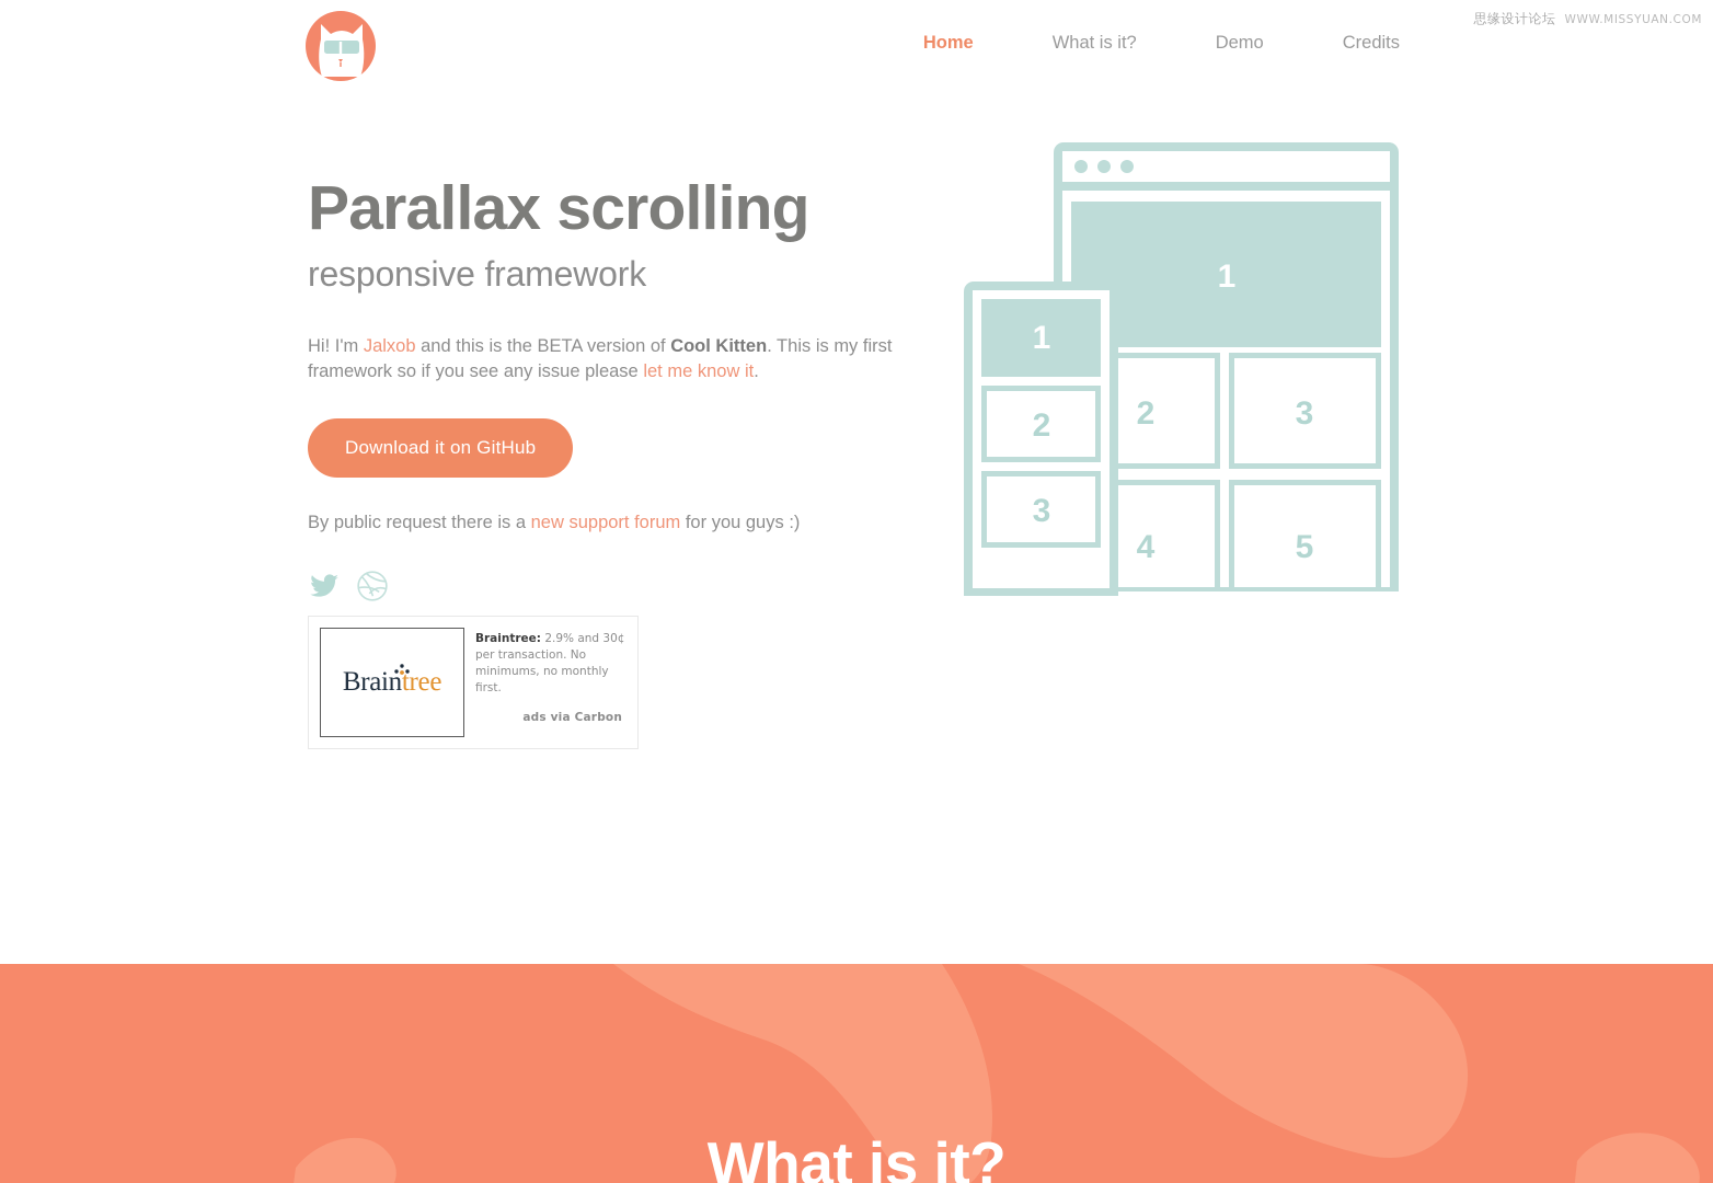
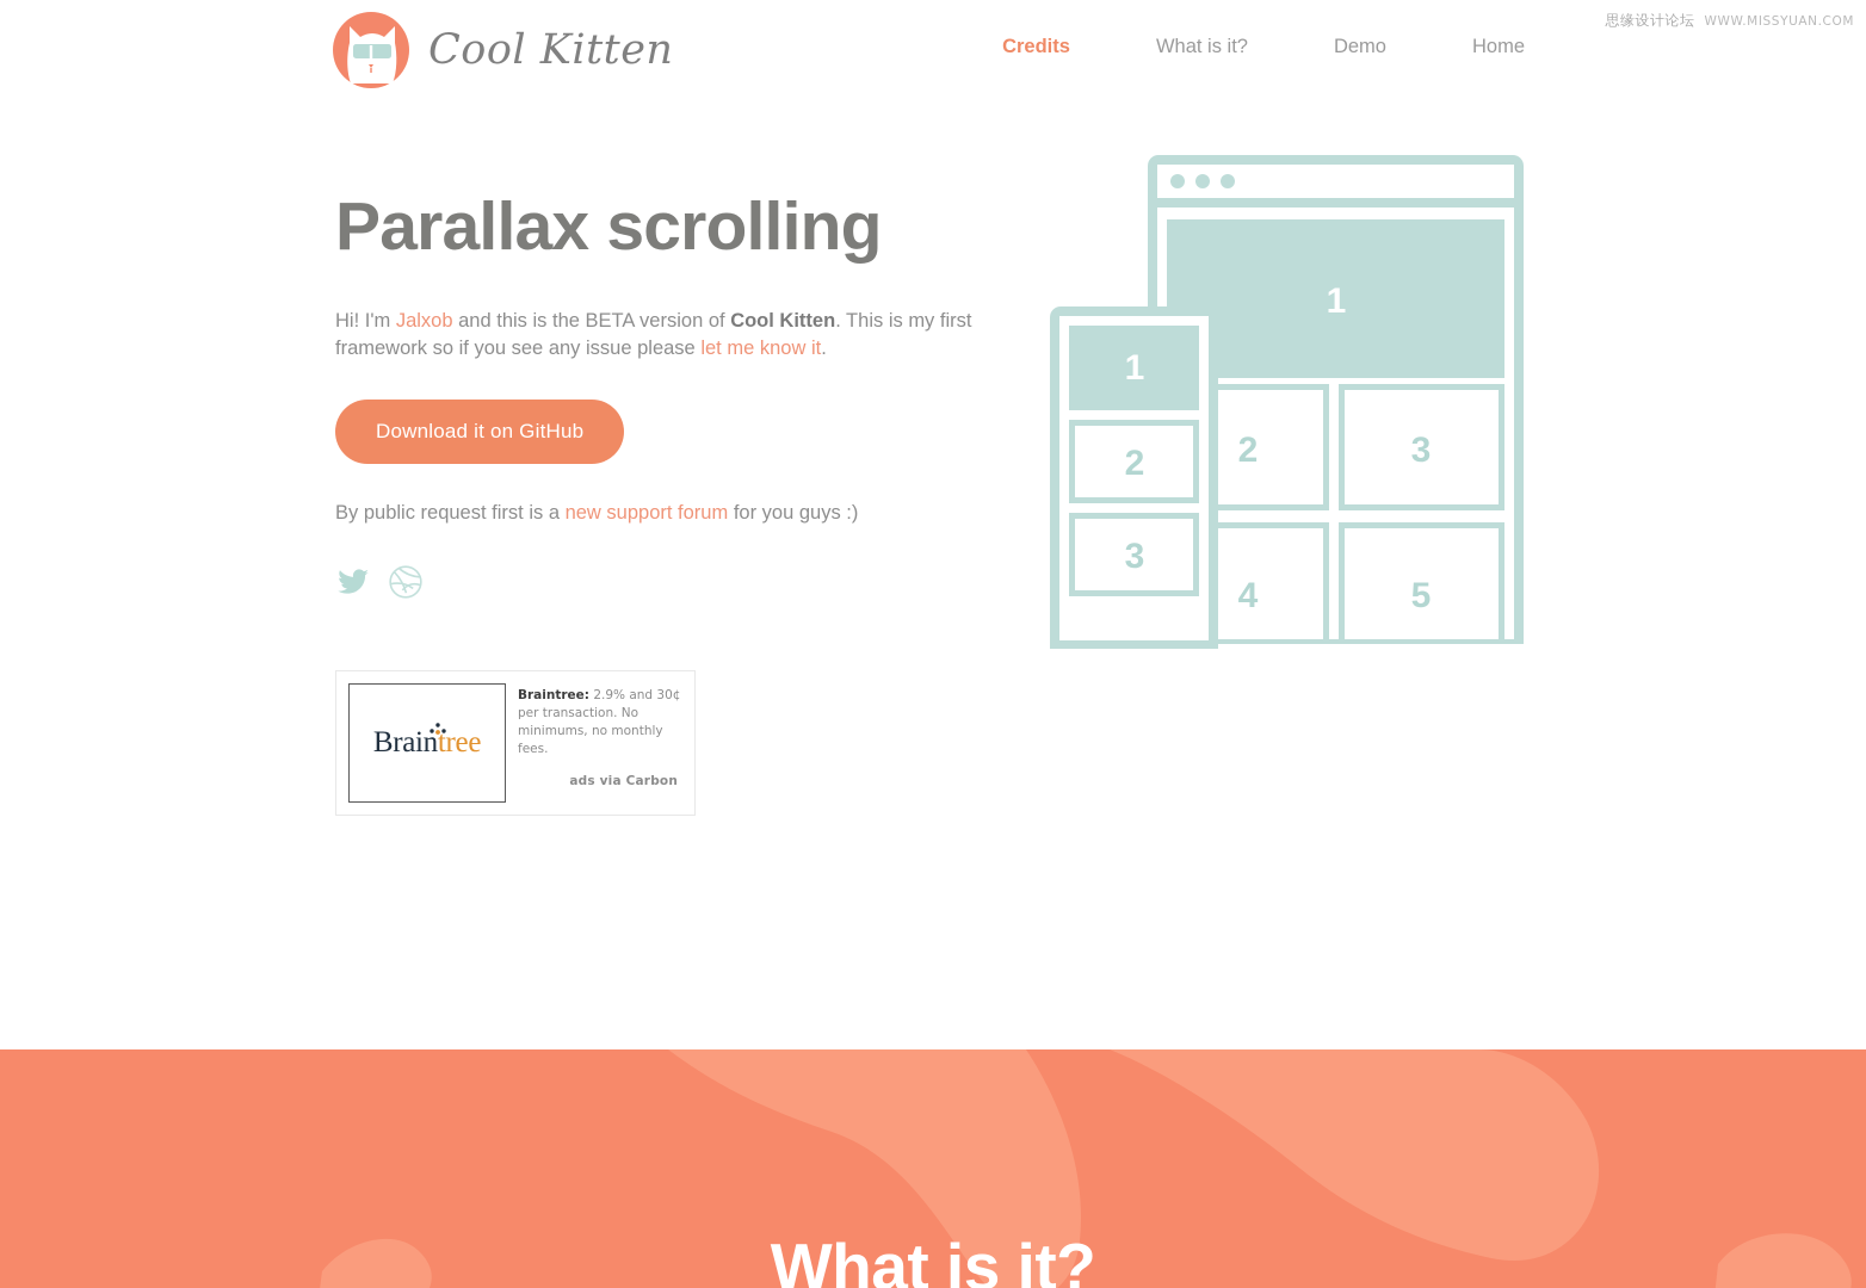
  思缘设计论坛
  WWW.MISSYUAN.COM
+ Cool Kitten
- Home
+ Credits
  What is it?
  Demo
- Credits
+ Home
  Parallax scrolling
- responsive framework
  Hi! I'm Jalxob and this is the BETA version of Cool Kitten. This is my first framework so if you see any issue please let me know it.
  Download it on GitHub
- By public request there is a new support forum for you guys :)
+ By public request first is a new support forum for you guys :)
  1
  2
  3
  4
  5
  1
  2
  3
  Braintree
- Braintree: 2.9% and 30¢ per transaction. No minimums, no monthly first.
+ Braintree: 2.9% and 30¢ per transaction. No minimums, no monthly fees.
  ads via Carbon
  What is it?
